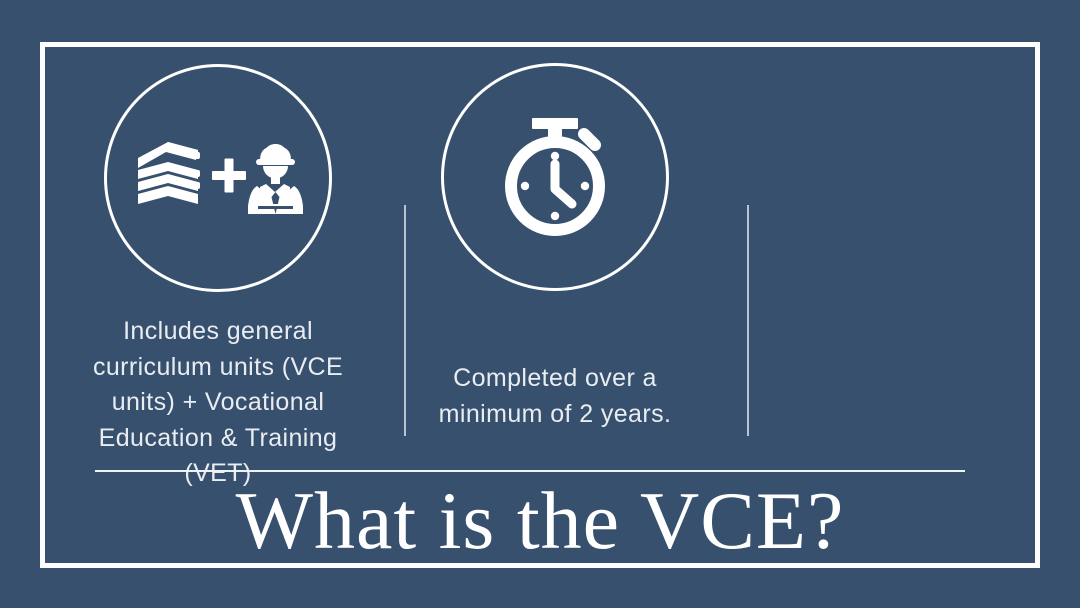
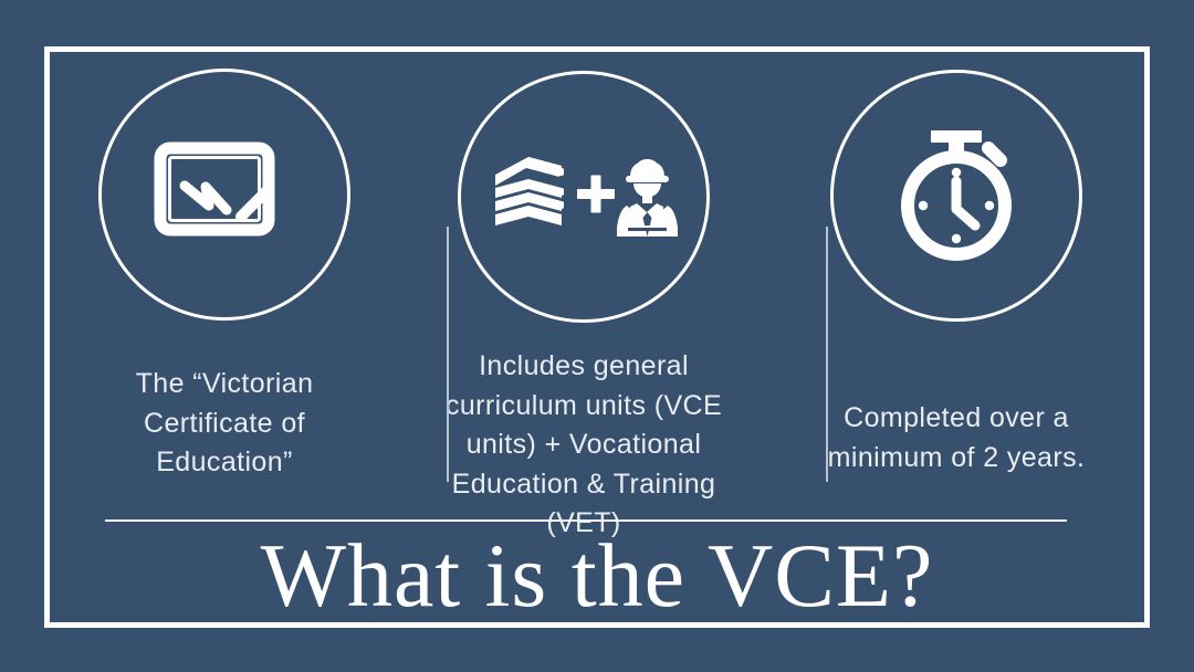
+ The “Victorian
+ Certificate of
+ Education”
  Includes general
  curriculum units (VCE
  units) + Vocational
  Education & Training
  (VET)
  Completed over a
  minimum of 2 years.
  What is the VCE?
